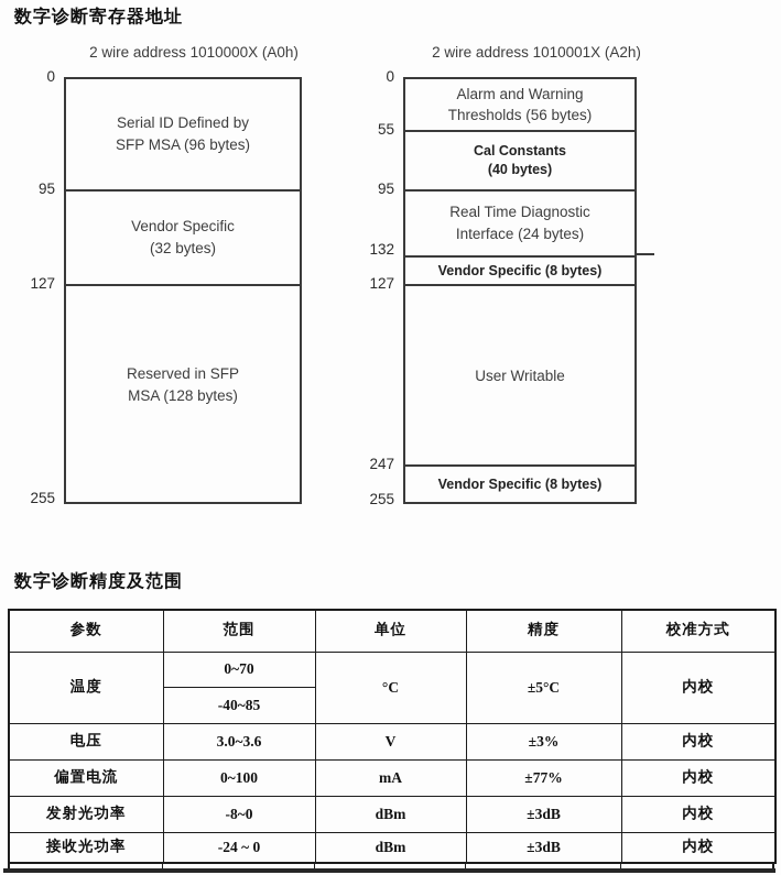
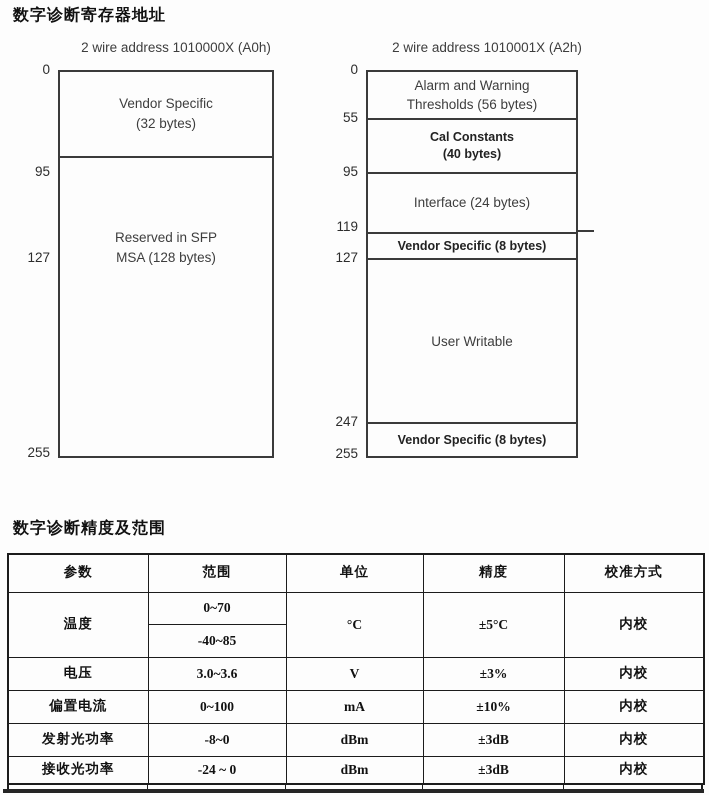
  数字诊断寄存器地址
  2 wire address 1010000X (A0h)
- Serial ID Defined by
- SFP MSA (96 bytes)
  Vendor Specific
  (32 bytes)
  Reserved in SFP
  MSA (128 bytes)
  0
  95
  127
  255
  2 wire address 1010001X (A2h)
  Alarm and Warning
  Thresholds (56 bytes)
  Cal Constants
  (40 bytes)
- Real Time Diagnostic
  Interface (24 bytes)
  Vendor Specific (8 bytes)
  User Writable
  Vendor Specific (8 bytes)
  0
  55
  95
- 132
+ 119
  127
  247
  255
  数字诊断精度及范围
  参数	范围	单位	精度	校准方式
  温度	0~70	°C	±5°C	内校
  -40~85
  电压	3.0~3.6	V	±3%	内校
- 偏置电流	0~100	mA	±77%	内校
+ 偏置电流	0~100	mA	±10%	内校
  发射光功率	-8~0	dBm	±3dB	内校
  接收光功率	-24 ~ 0	dBm	±3dB	内校
